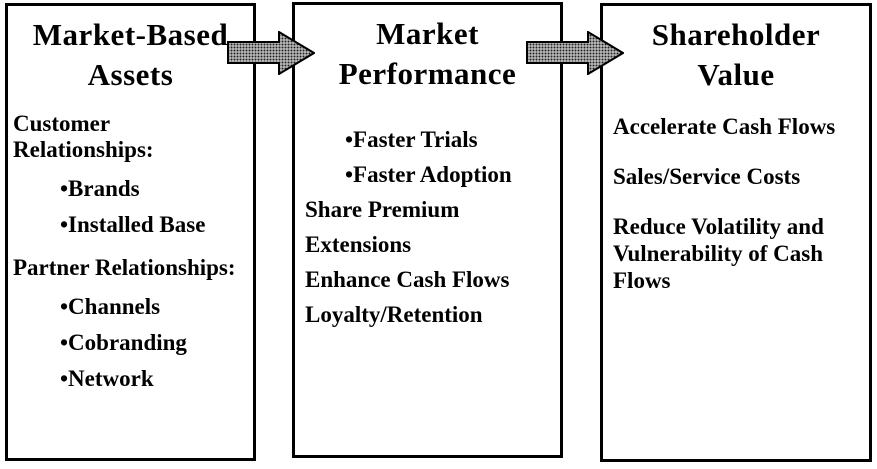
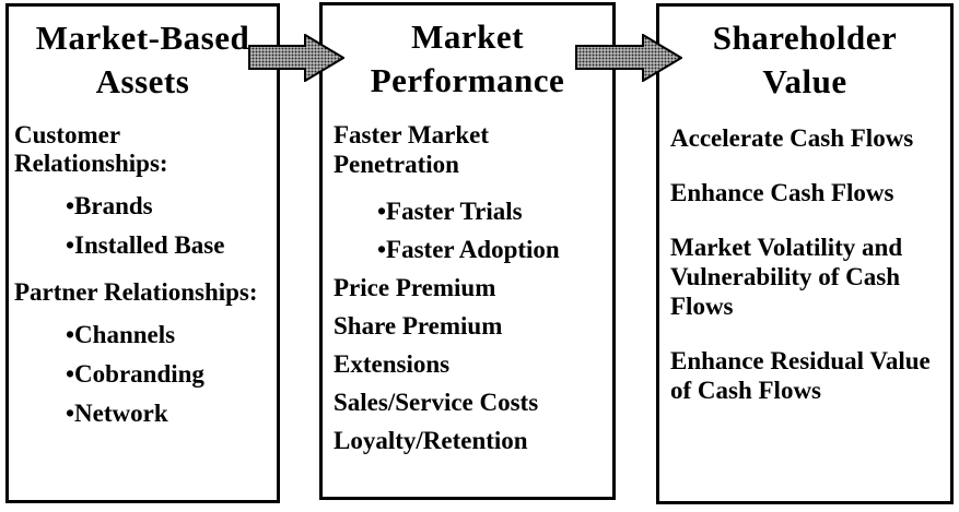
  Market-Based
  Assets
  Customer Relationships:
  •Brands
  •Installed Base
  Partner Relationships:
  •Channels
  •Cobranding
  •Network
  Market
  Performance
+ Faster Market Penetration
  •Faster Trials
  •Faster Adoption
+ Price Premium
  Share Premium
  Extensions
- Enhance Cash Flows
+ Sales/Service Costs
  Loyalty/Retention
  Shareholder
  Value
  Accelerate Cash Flows
- Sales/Service Costs
+ Enhance Cash Flows
- Reduce Volatility and Vulnerability of Cash Flows
+ Market Volatility and Vulnerability of Cash Flows
+ Enhance Residual Value of Cash Flows
